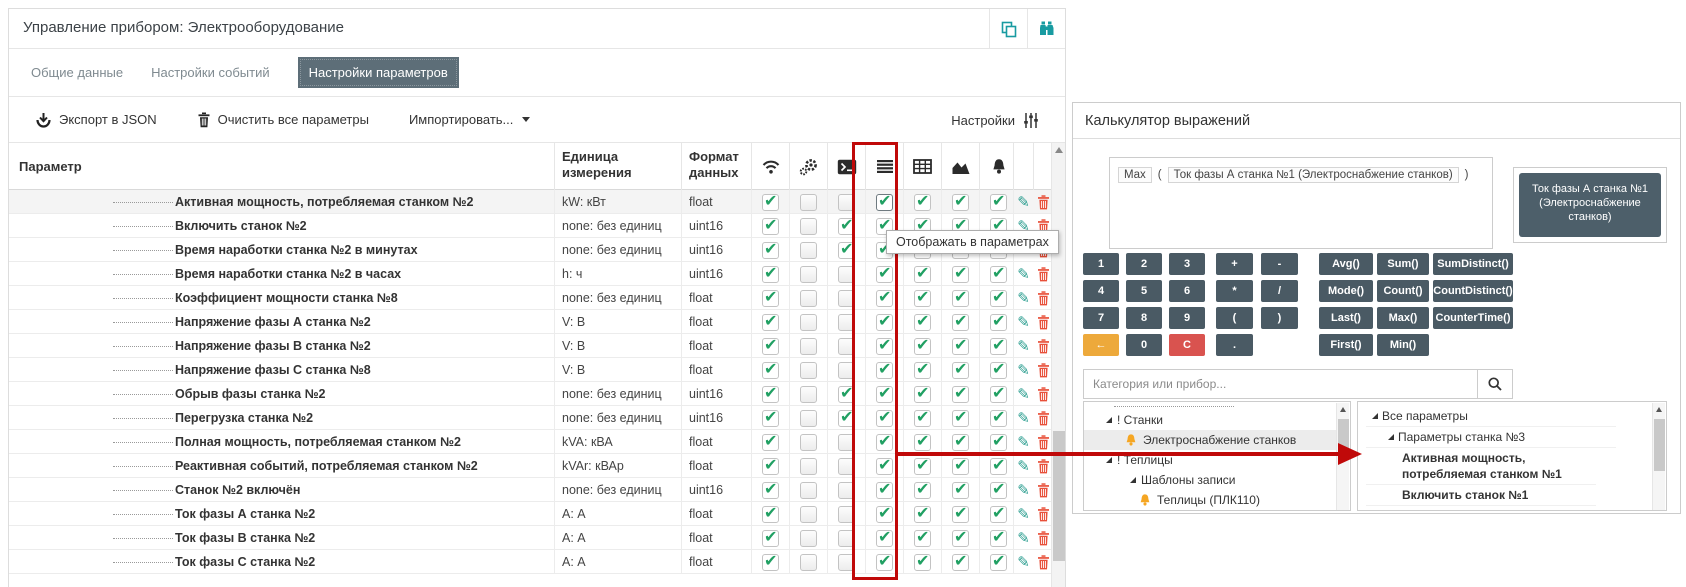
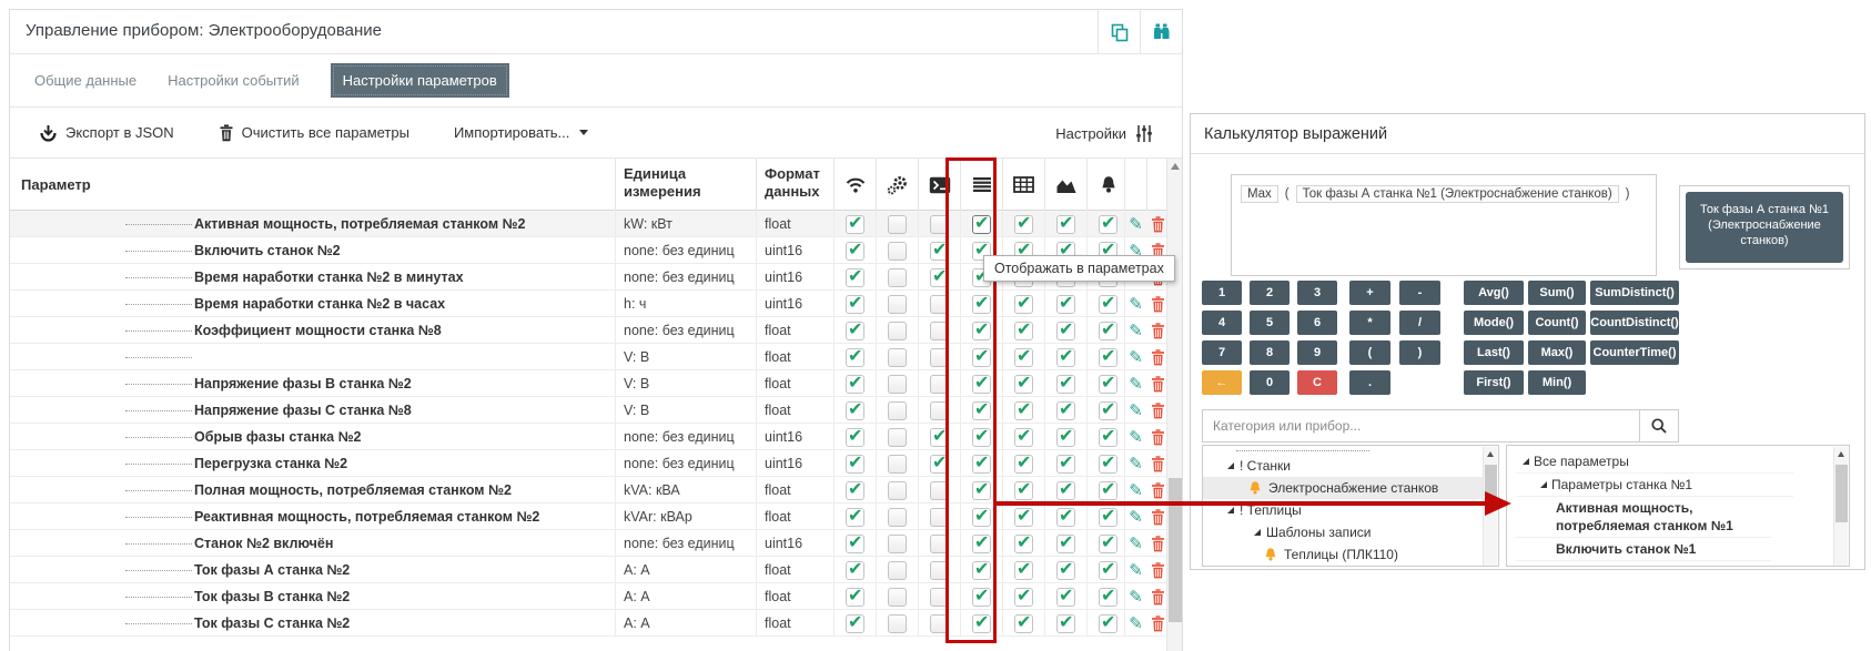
  Управление прибором: Электрооборудование
  Общие данные
  Настройки событий
  Настройки параметров
  Экспорт в JSON
  Очистить все параметры
  Импортировать...
  Настройки
  Параметр
  Единица
  измерения
  Формат
  данных
  Активная мощность, потребляемая станком №2
  kW: кВт
  float
  ✎
  Включить станок №2
  none: без единиц
  uint16
  ✎
  Время наработки станка №2 в минутах
  none: без единиц
  uint16
  Время наработки станка №2 в часах
  h: ч
  uint16
  ✎
  Коэффициент мощности станка №8
  none: без единиц
  float
  ✎
- Напряжение фазы А станка №2
  V: В
  float
  ✎
  Напряжение фазы В станка №2
  V: В
  float
  ✎
  Напряжение фазы С станка №8
  V: В
  float
  ✎
  Обрыв фазы станка №2
  none: без единиц
  uint16
  ✎
  Перегрузка станка №2
  none: без единиц
  uint16
  ✎
  Полная мощность, потребляемая станком №2
  kVA: кВА
  float
  ✎
- Реактивная событий, потребляемая станком №2
+ Реактивная мощность, потребляемая станком №2
  kVAr: кВАр
  float
  ✎
  Станок №2 включён
  none: без единиц
  uint16
  ✎
  Ток фазы А станка №2
  A: А
  float
  ✎
  Ток фазы В станка №2
  A: А
  float
  ✎
  Ток фазы С станка №2
  A: А
  float
  ✎
  Калькулятор выражений
  Max ( Ток фазы А станка №1 (Электроснабжение станков) )
  Ток фазы А станка №1 (Электроснабжение станков)
  1
  2
  3
  4
  5
  6
  7
  8
  9
  ←
  0
  C
  +
  -
  *
  /
  (
  )
  .
  Avg()
  Sum()
  SumDistinct()
  Mode()
  Count()
  CountDistinct()
  Last()
  Max()
  CounterTime()
  First()
  Min()
  Категория или прибор...
  ! Станки
  Электроснабжение станков
  ! Теплицы
  Шаблоны записи
  Теплицы (ПЛК110)
  Все параметры
- Параметры станка №3
+ Параметры станка №1
  Активная мощность, потребляемая станком №1
  Включить станок №1
  Отображать в параметрах
